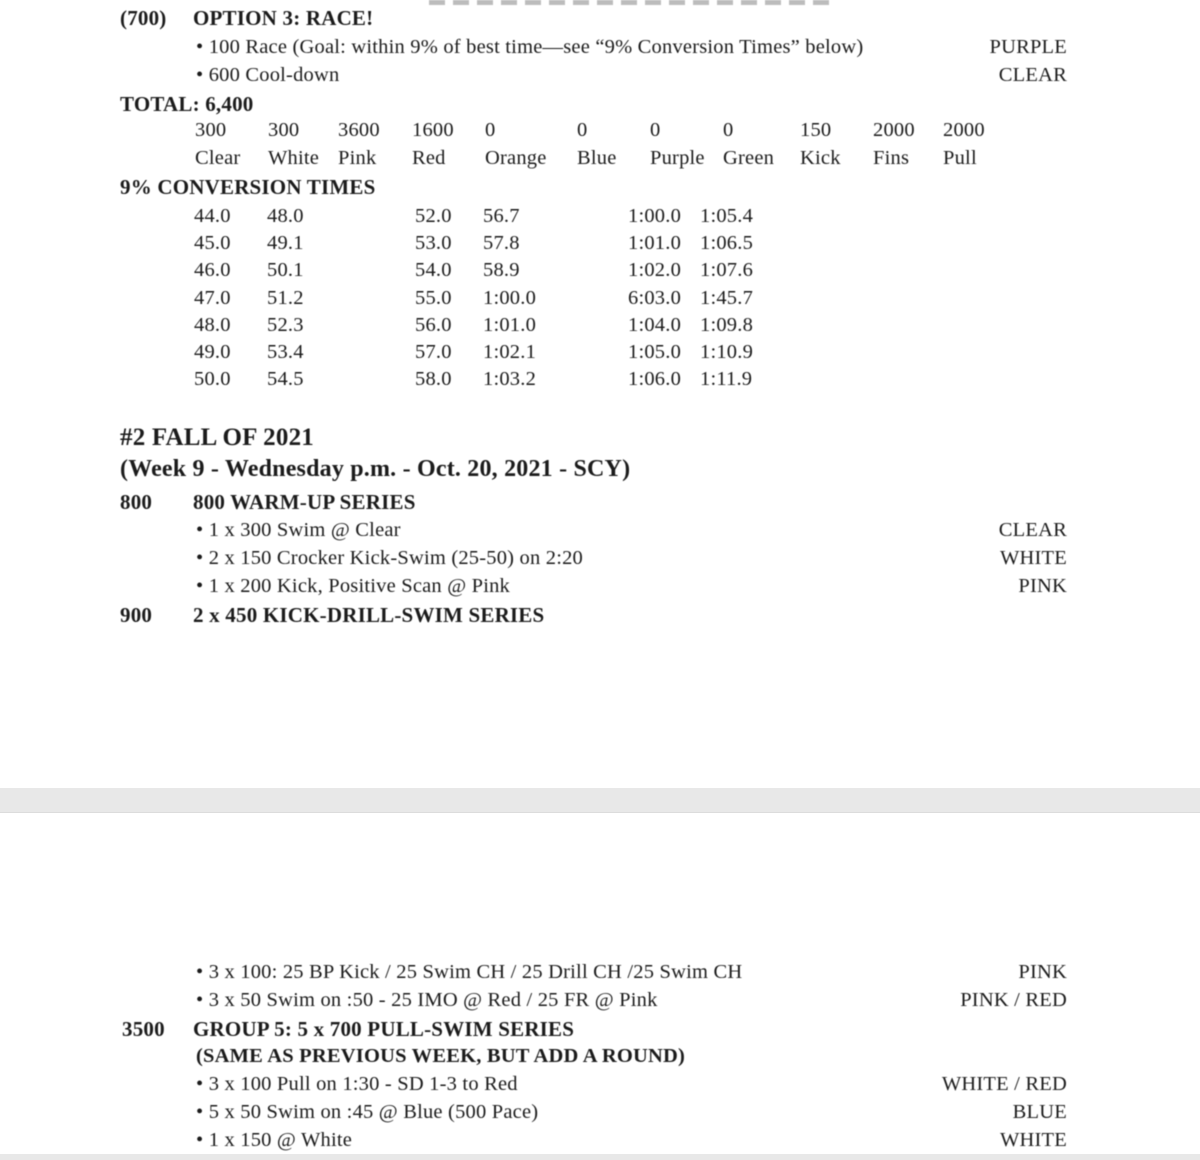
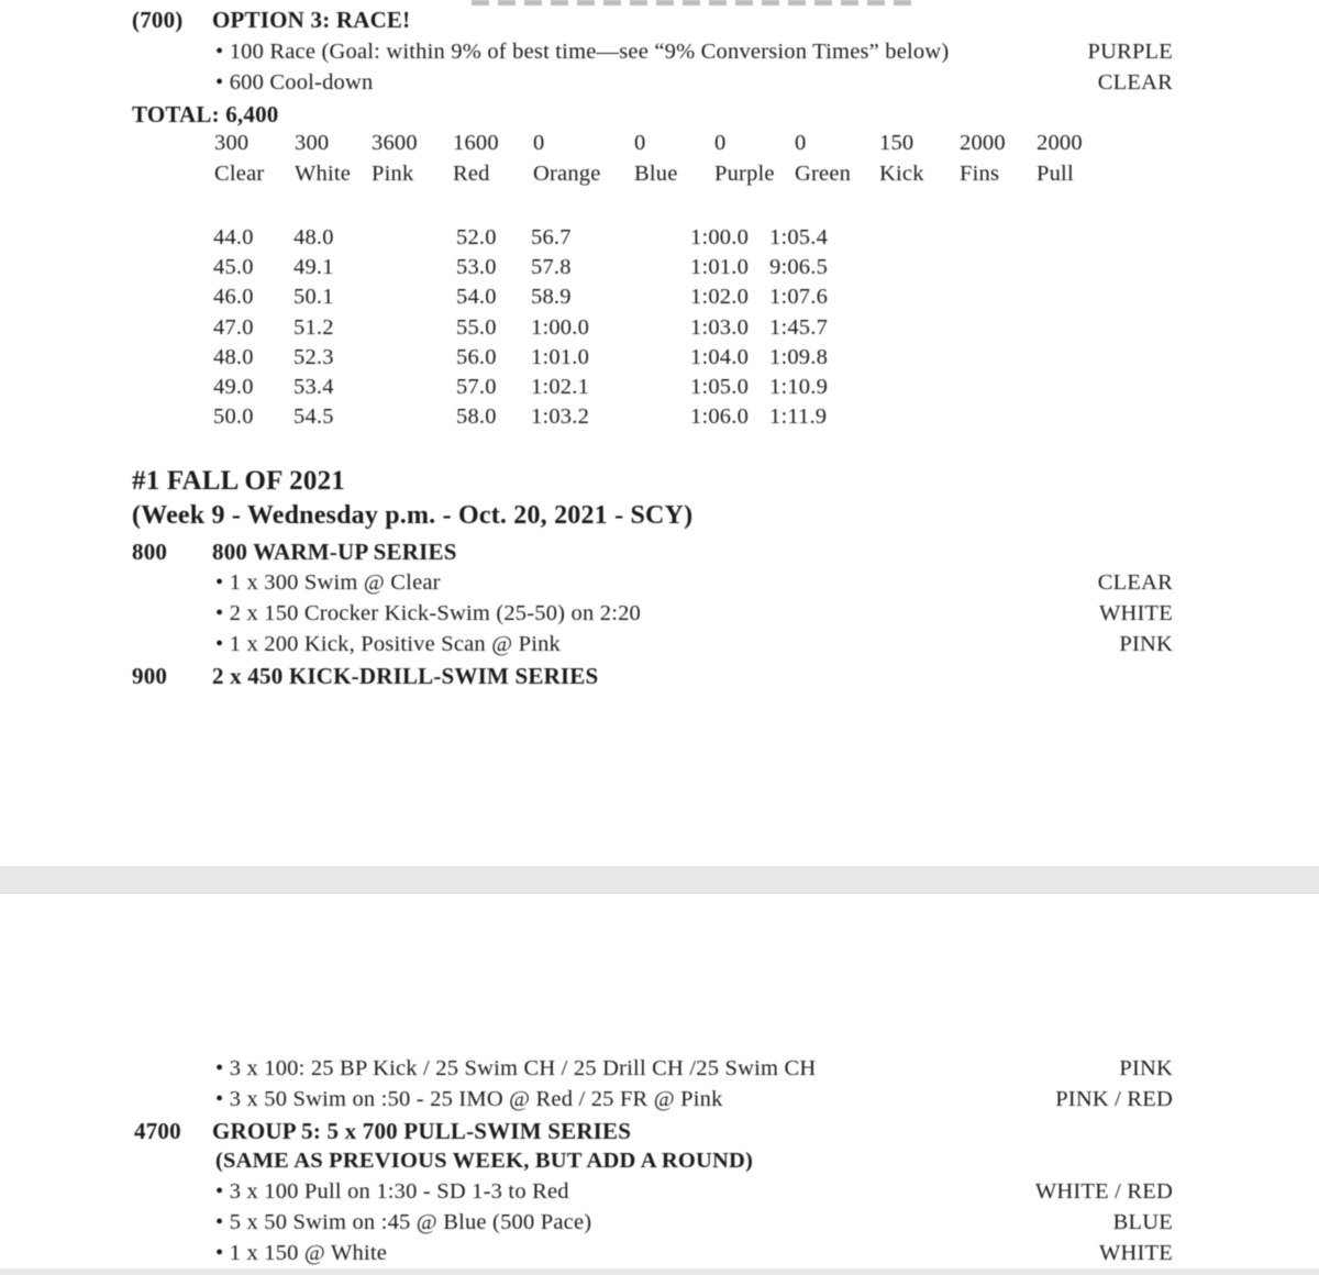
  (700)
  OPTION 3: RACE!
  • 100 Race (Goal: within 9% of best time—see “9% Conversion Times” below)
  PURPLE
  • 600 Cool-down
  CLEAR
  TOTAL: 6,400
  300
  300
  3600
  1600
  0
  0
  0
  0
  150
  2000
  2000
  Clear
  White
  Pink
  Red
  Orange
  Blue
  Purple
  Green
  Kick
  Fins
  Pull
- 9% CONVERSION TIMES
  44.0
  48.0
  52.0
  56.7
  1:00.0
  1:05.4
  45.0
  49.1
  53.0
  57.8
  1:01.0
- 1:06.5
+ 9:06.5
  46.0
  50.1
  54.0
  58.9
  1:02.0
  1:07.6
  47.0
  51.2
  55.0
  1:00.0
- 6:03.0
+ 1:03.0
  1:45.7
  48.0
  52.3
  56.0
  1:01.0
  1:04.0
  1:09.8
  49.0
  53.4
  57.0
  1:02.1
  1:05.0
  1:10.9
  50.0
  54.5
  58.0
  1:03.2
  1:06.0
  1:11.9
- #2 FALL OF 2021
+ #1 FALL OF 2021
  (Week 9 - Wednesday p.m. - Oct. 20, 2021 - SCY)
  800
  800 WARM-UP SERIES
  • 1 x 300 Swim @ Clear
  CLEAR
  • 2 x 150 Crocker Kick-Swim (25-50) on 2:20
  WHITE
  • 1 x 200 Kick, Positive Scan @ Pink
  PINK
  900
  2 x 450 KICK-DRILL-SWIM SERIES
  • 3 x 100: 25 BP Kick / 25 Swim CH / 25 Drill CH /25 Swim CH
  PINK
  • 3 x 50 Swim on :50 - 25 IMO @ Red / 25 FR @ Pink
  PINK / RED
- 3500
+ 4700
  GROUP 5: 5 x 700 PULL-SWIM SERIES
  (SAME AS PREVIOUS WEEK, BUT ADD A ROUND)
  • 3 x 100 Pull on 1:30 - SD 1-3 to Red
  WHITE / RED
  • 5 x 50 Swim on :45 @ Blue (500 Pace)
  BLUE
  • 1 x 150 @ White
  WHITE
